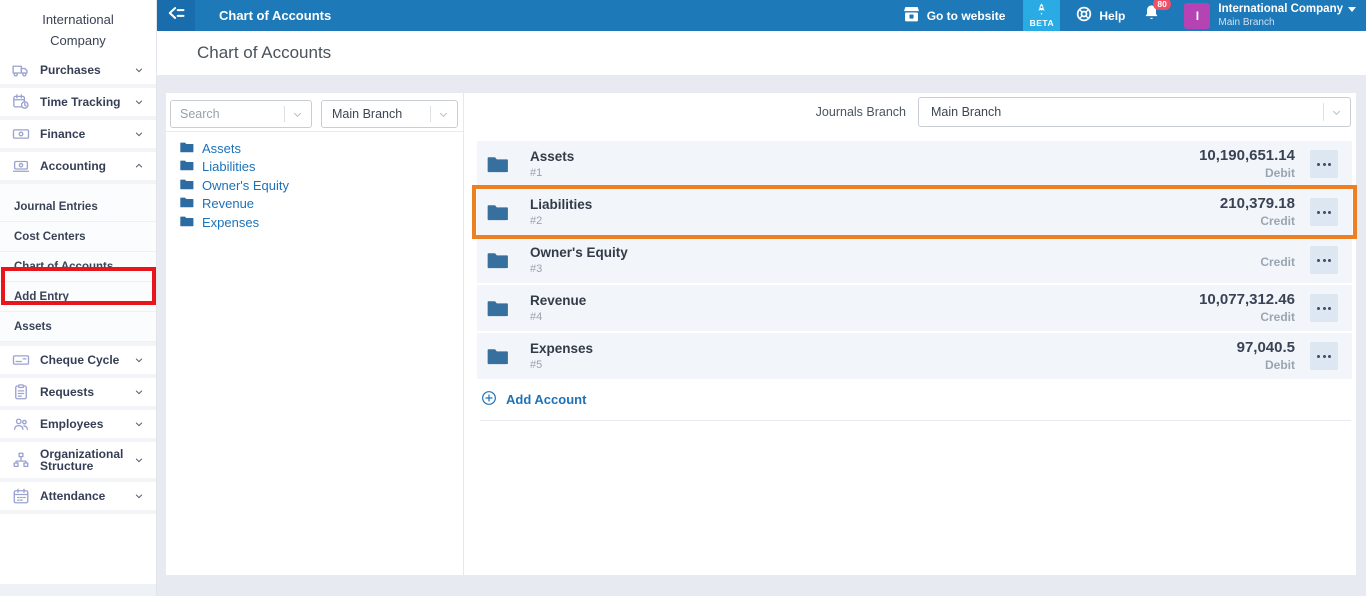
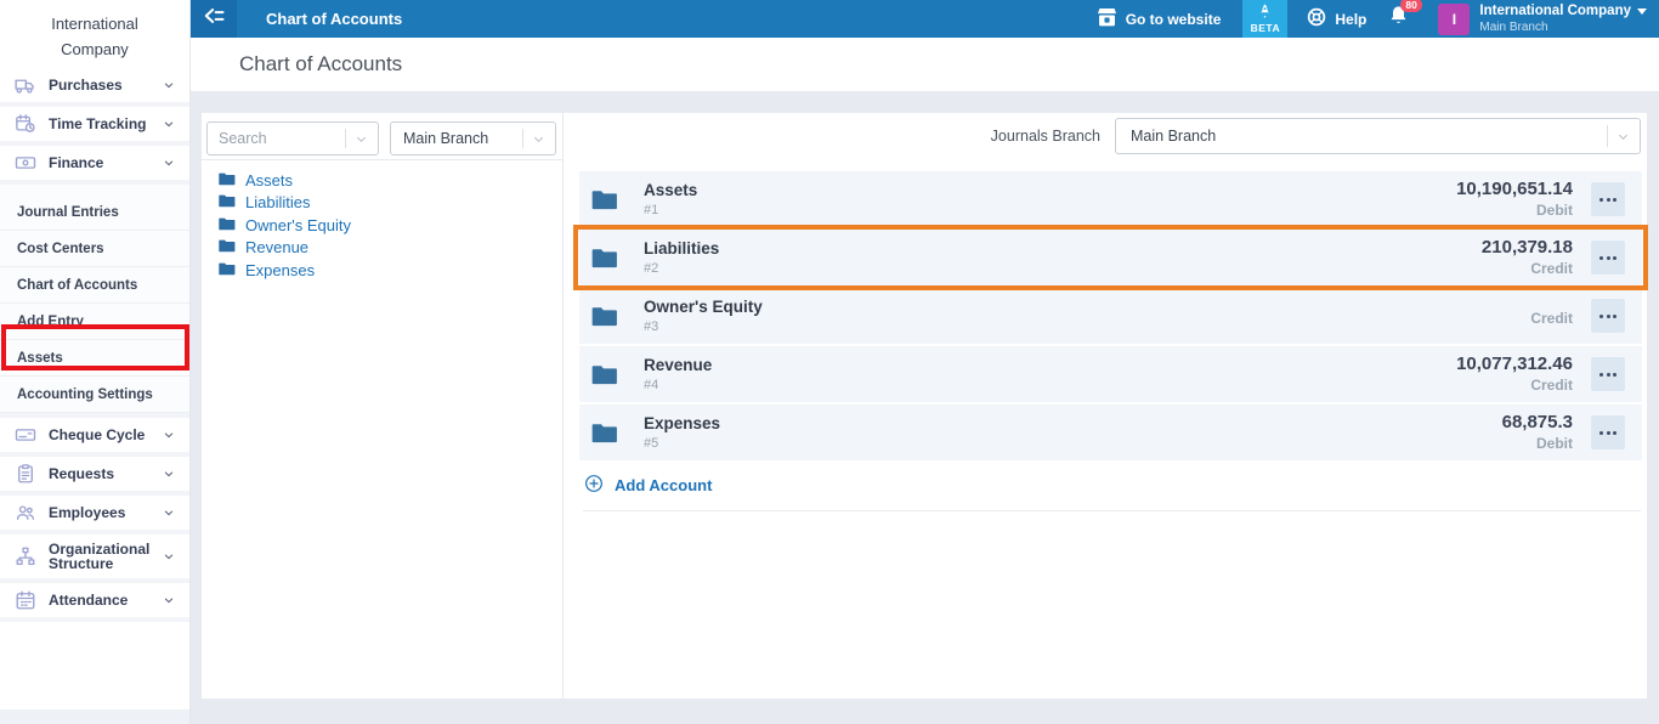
  Purchases
  Time Tracking
  Finance
- Accounting
  Journal Entries
  Cost Centers
  Chart of Accounts
  Add Entry
  Assets
+ Accounting Settings
  Cheque Cycle
  Requests
  Employees
  Organizational Structure
  Attendance
  International
  Company
  Chart of Accounts
  Go to website
  BETA
  Help
  80
  I
  International Company
  Main Branch
  Chart of Accounts
  Search
  Main Branch
  Assets
  Liabilities
  Owner's Equity
  Revenue
  Expenses
  Journals Branch
  Main Branch
  Assets
  #1
  10,190,651.14
  Debit
  Liabilities
  #2
  210,379.18
  Credit
  Owner's Equity
  #3
  Credit
  Revenue
  #4
  10,077,312.46
  Credit
  Expenses
  #5
- 97,040.5
+ 68,875.3
  Debit
  Add Account
